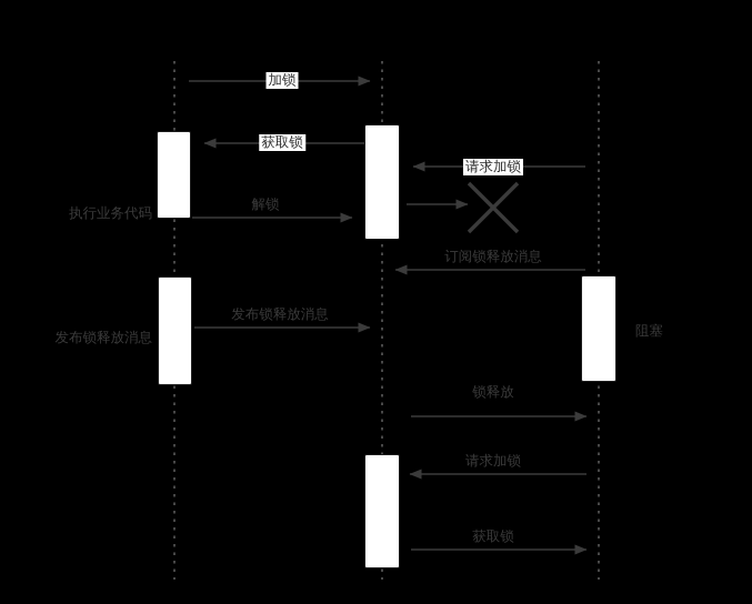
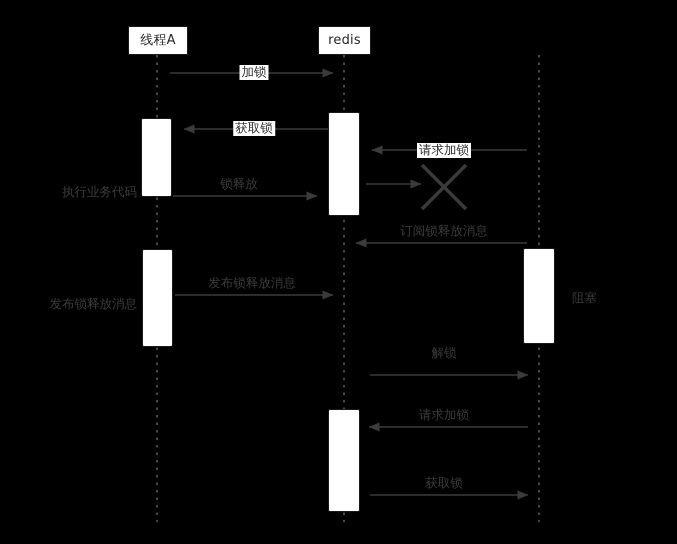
+ 线程A
+ redis
  加锁
  获取锁
  请求加锁
- 解锁
+ 锁释放
  订阅锁释放消息
  发布锁释放消息
- 锁释放
+ 解锁
  请求加锁
  获取锁
  执行业务代码
  发布锁释放消息
  阻塞
